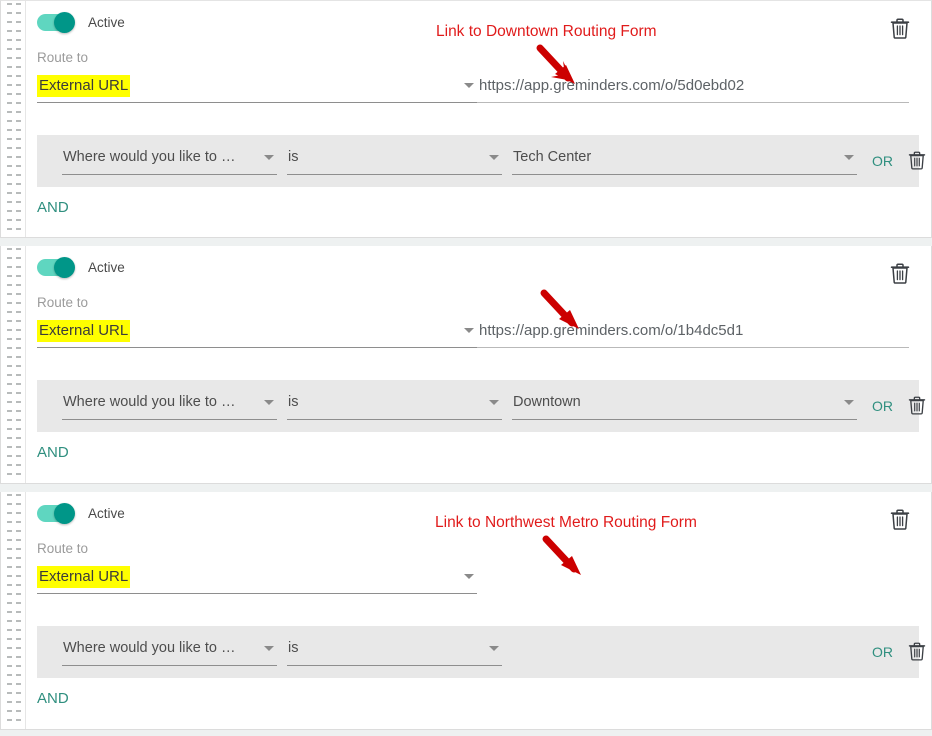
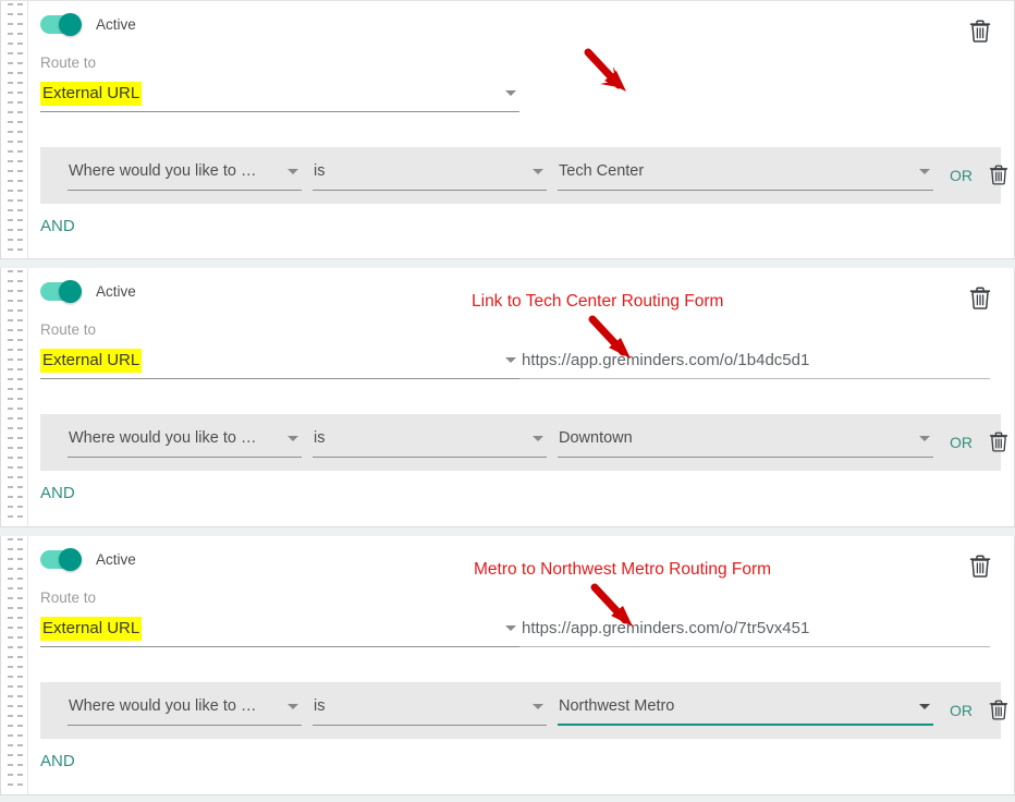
  Active
  Route to
  External URL
- https://app.greminders.com/o/5d0ebd02
- Link to Downtown Routing Form
  Where would you like to …
  is
  Tech Center
  OR
  AND
  Active
  Route to
  External URL
  https://app.greminders.com/o/1b4dc5d1
+ Link to Tech Center Routing Form
  Where would you like to …
  is
  Downtown
  OR
  AND
  Active
  Route to
  External URL
+ https://app.greminders.com/o/7tr5vx451
- Link to Northwest Metro Routing Form
+ Metro to Northwest Metro Routing Form
  Where would you like to …
  is
+ Northwest Metro
  OR
  AND
